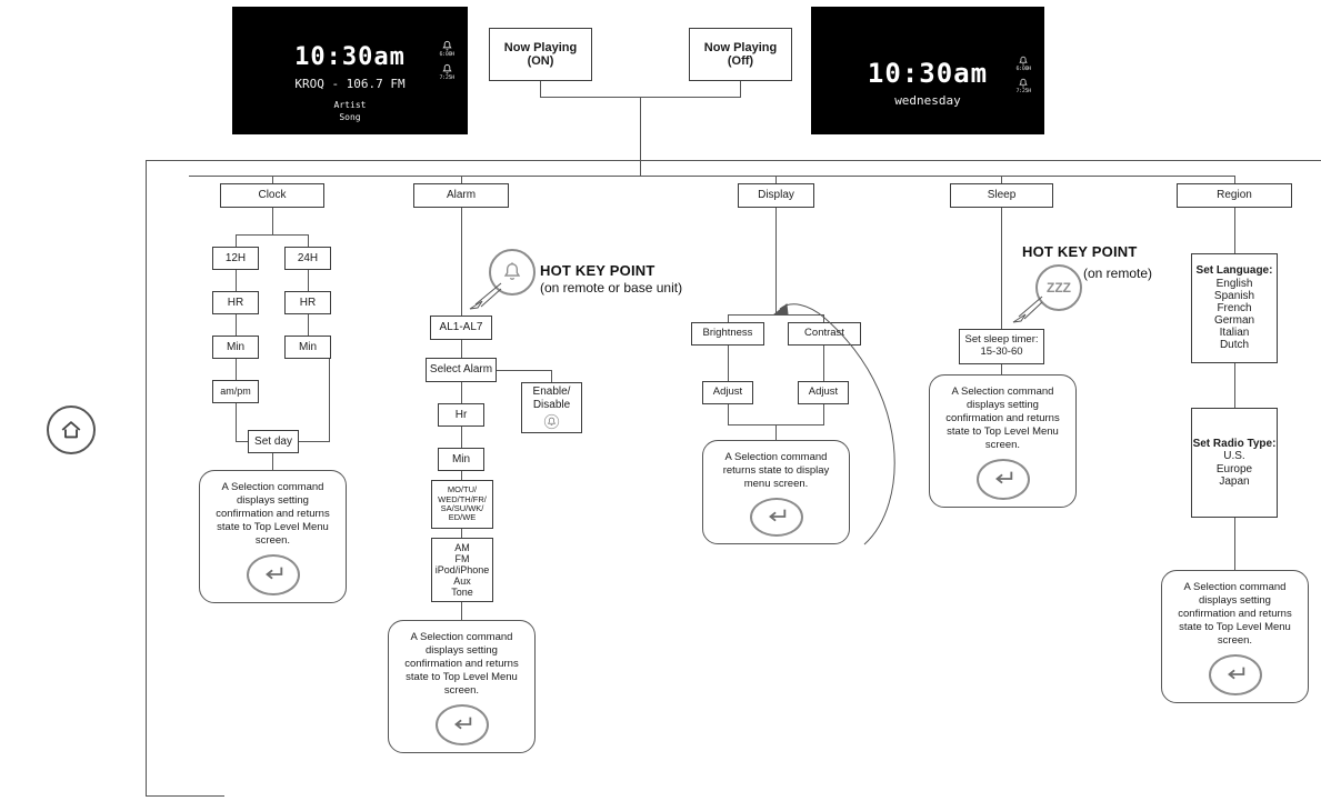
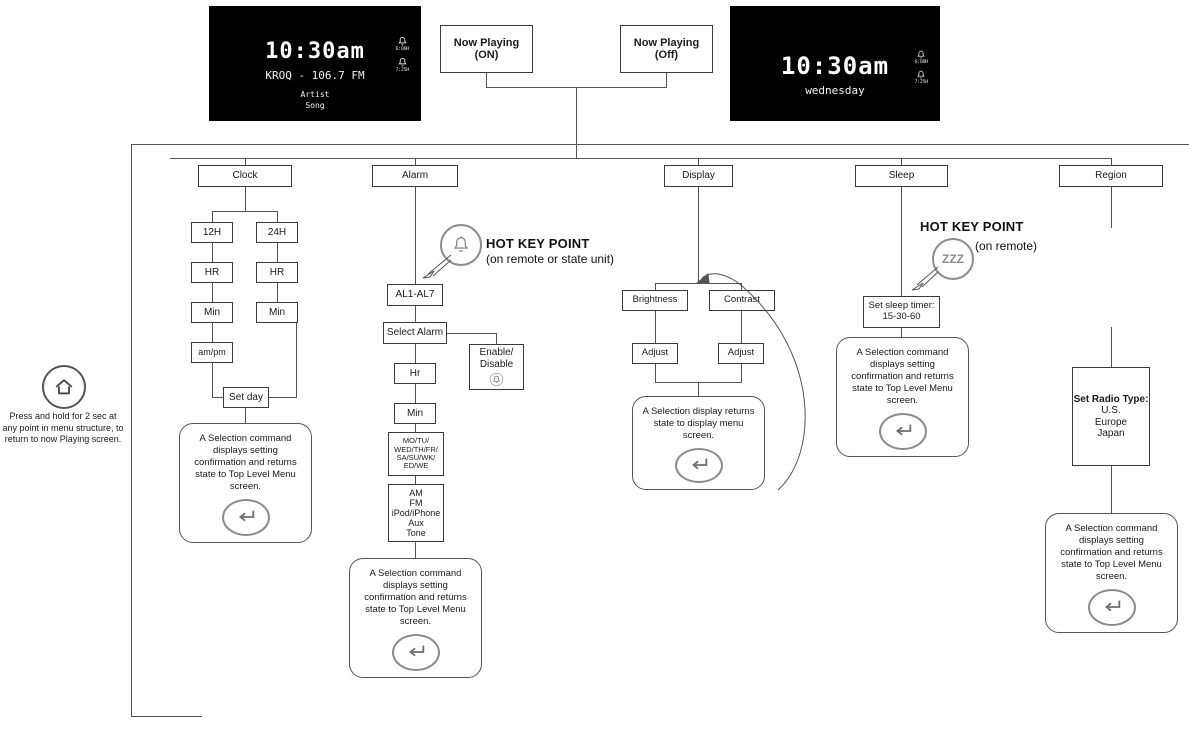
  10:30am
  KROQ - 106.7 FM
  Artist
  Song
  10:30am
  wednesday
  Now Playing
  (ON)
  Now Playing
  (Off)
  Clock
  Alarm
  Display
  Sleep
  Region
  12H
  24H
  HR
  HR
  Min
  Min
  am/pm
  Set day
  A Selection command displays setting confirmation and returns state to Top Level Menu screen.
  HOT KEY POINT
- (on remote or base unit)
+ (on remote or state unit)
  AL1-AL7
  Select Alarm
  Enable/
  Disable
  Hr
  Min
  MO/TU/
  WED/TH/FR/
  SA/SU/WK/
  ED/WE
  AM
  FM
  iPod/iPhone
  Aux
  Tone
  A Selection command displays setting confirmation and returns state to Top Level Menu screen.
  Brightness
  Contrast
  Adjust
  Adjust
- A Selection command returns state to display menu screen.
+ A Selection display returns state to display menu screen.
  HOT KEY POINT
  ZZZ
  (on remote)
  Set sleep timer:
  15-30-60
  A Selection command displays setting confirmation and returns state to Top Level Menu screen.
- Set Language:
- English
- Spanish
- French
- German
- Italian
- Dutch
  Set Radio Type:
  U.S.
  Europe
  Japan
  A Selection command displays setting confirmation and returns state to Top Level Menu screen.
+ Press and hold for 2 sec at any point in menu structure, to return to now Playing screen.
